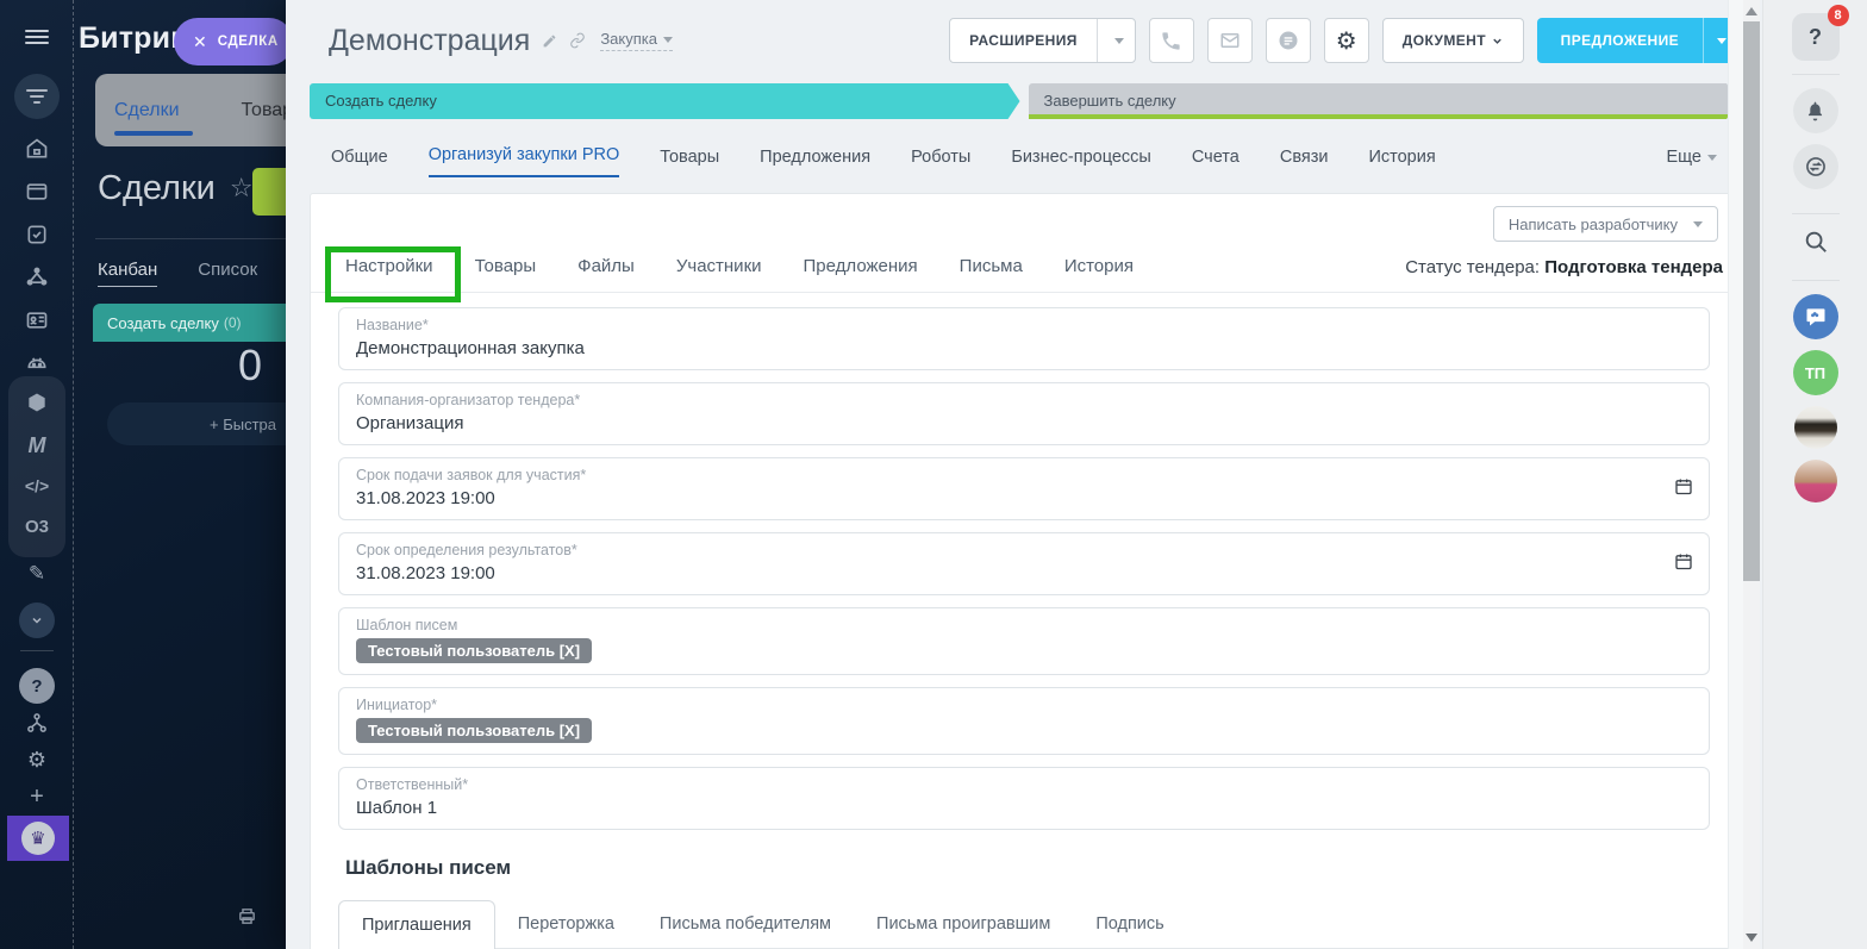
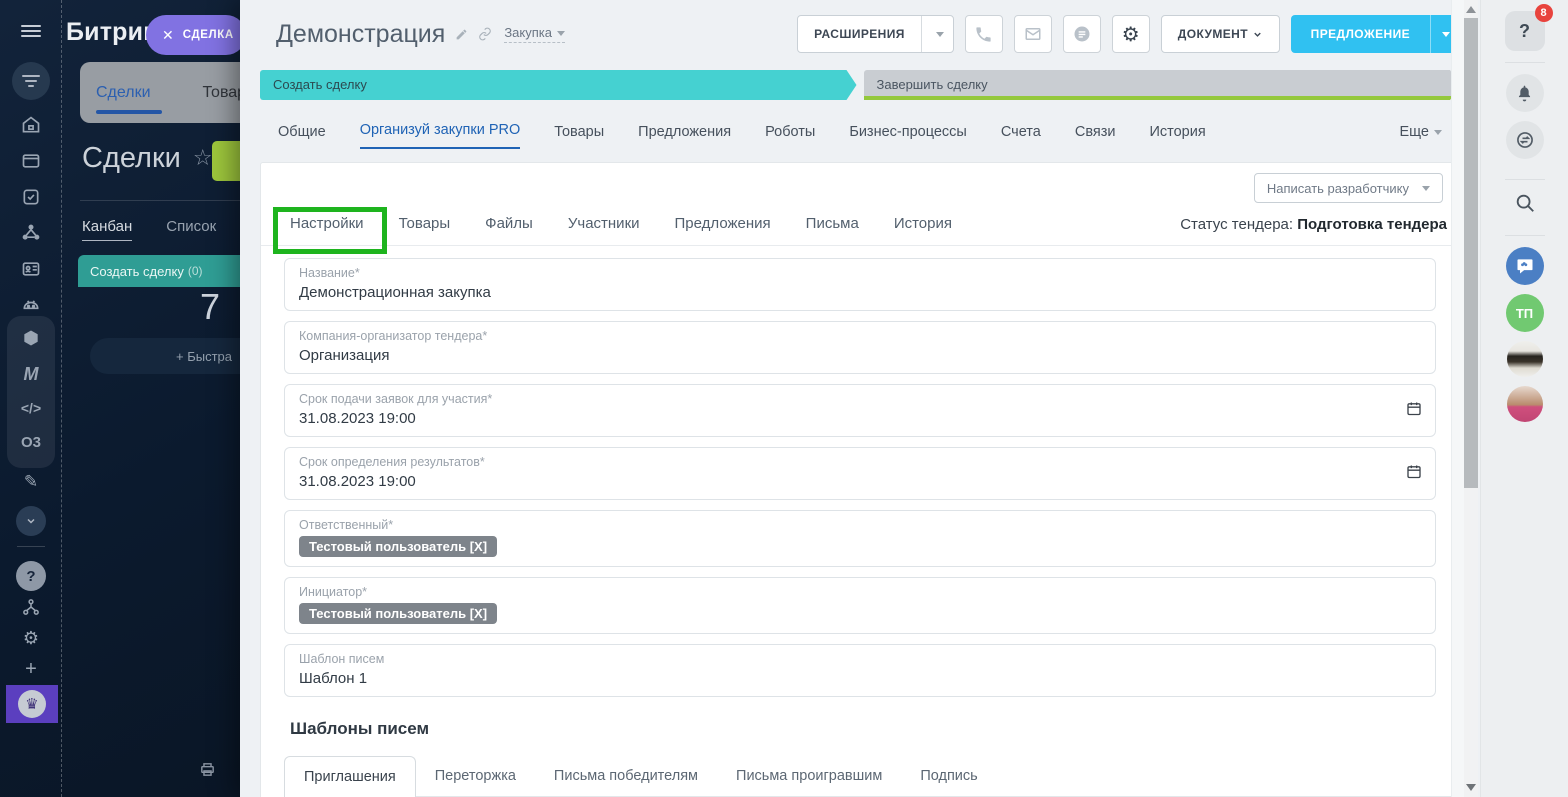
  M
  </>
  O3
  ✎
  ?
  ⚙
  +
  ♛
  Битри
  Сделки
  Сделки
  ☆
  Канбан
  Список
  Создать сделку
  (0)
- 0
+ 7
  + Быстра
  ✕
  СДЕЛКА
  Демонстрация
  Закупка
  РАСШИРЕНИЯ
  ⚙
  ДОКУМЕНТ
  ПРЕДЛОЖЕНИЕ
  Создать сделку
  Завершить сделку
  Общие
  Организуй закупки PRO
  Товары
  Предложения
  Роботы
  Бизнес-процессы
  Счета
  Связи
  История
  Еще
  Написать разработчику
  Настройки
  Товары
  Файлы
  Участники
  Предложения
  Письма
  История
  Статус тендера: Подготовка тендера
  Название*
  Демонстрационная закупка
  Компания-организатор тендера*
  Организация
  Срок подачи заявок для участия*
  31.08.2023 19:00
  Срок определения результатов*
  31.08.2023 19:00
- Шаблон писем
+ Ответственный*
  Тестовый пользователь [X]
  Инициатор*
  Тестовый пользователь [X]
- Ответственный*
+ Шаблон писем
  Шаблон 1
  Шаблоны писем
  Приглашения
  Переторжка
  Письма победителям
  Письма проигравшим
  Подпись
  ?
  8
  ТП
